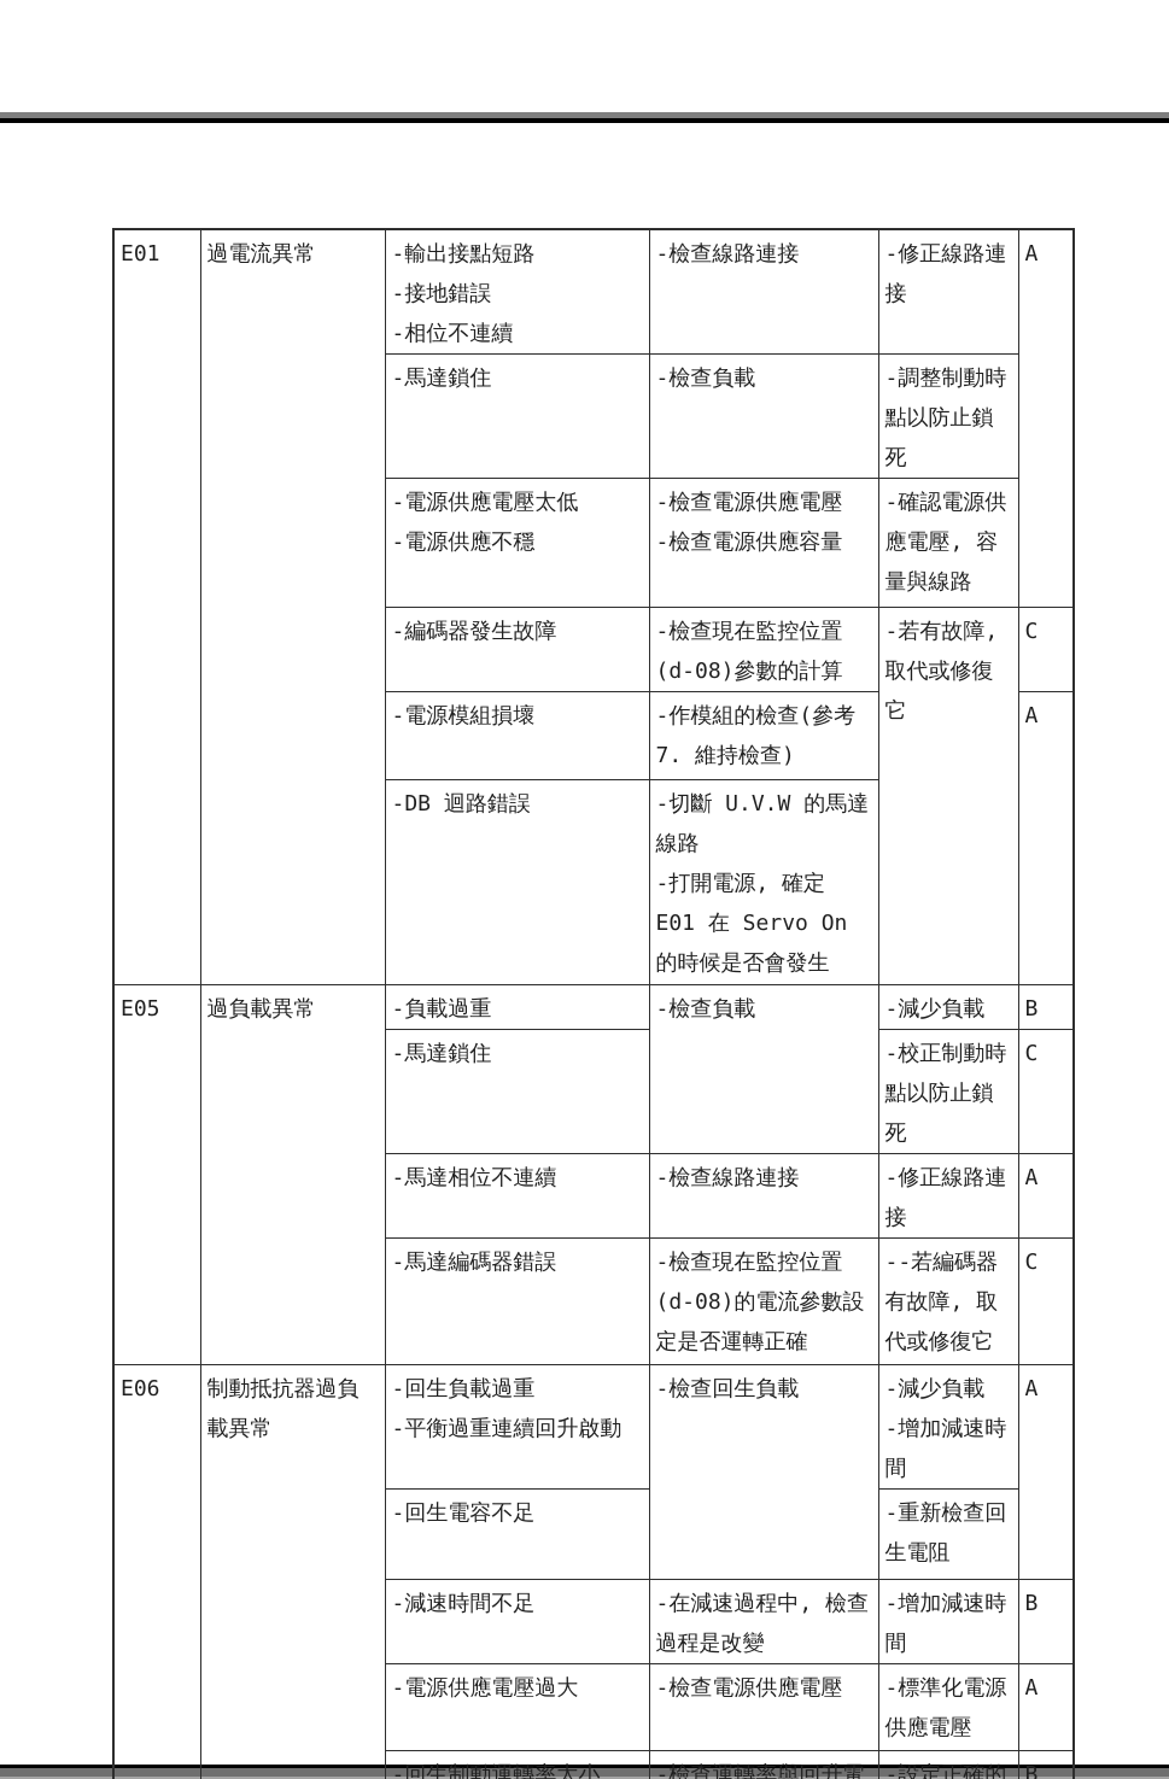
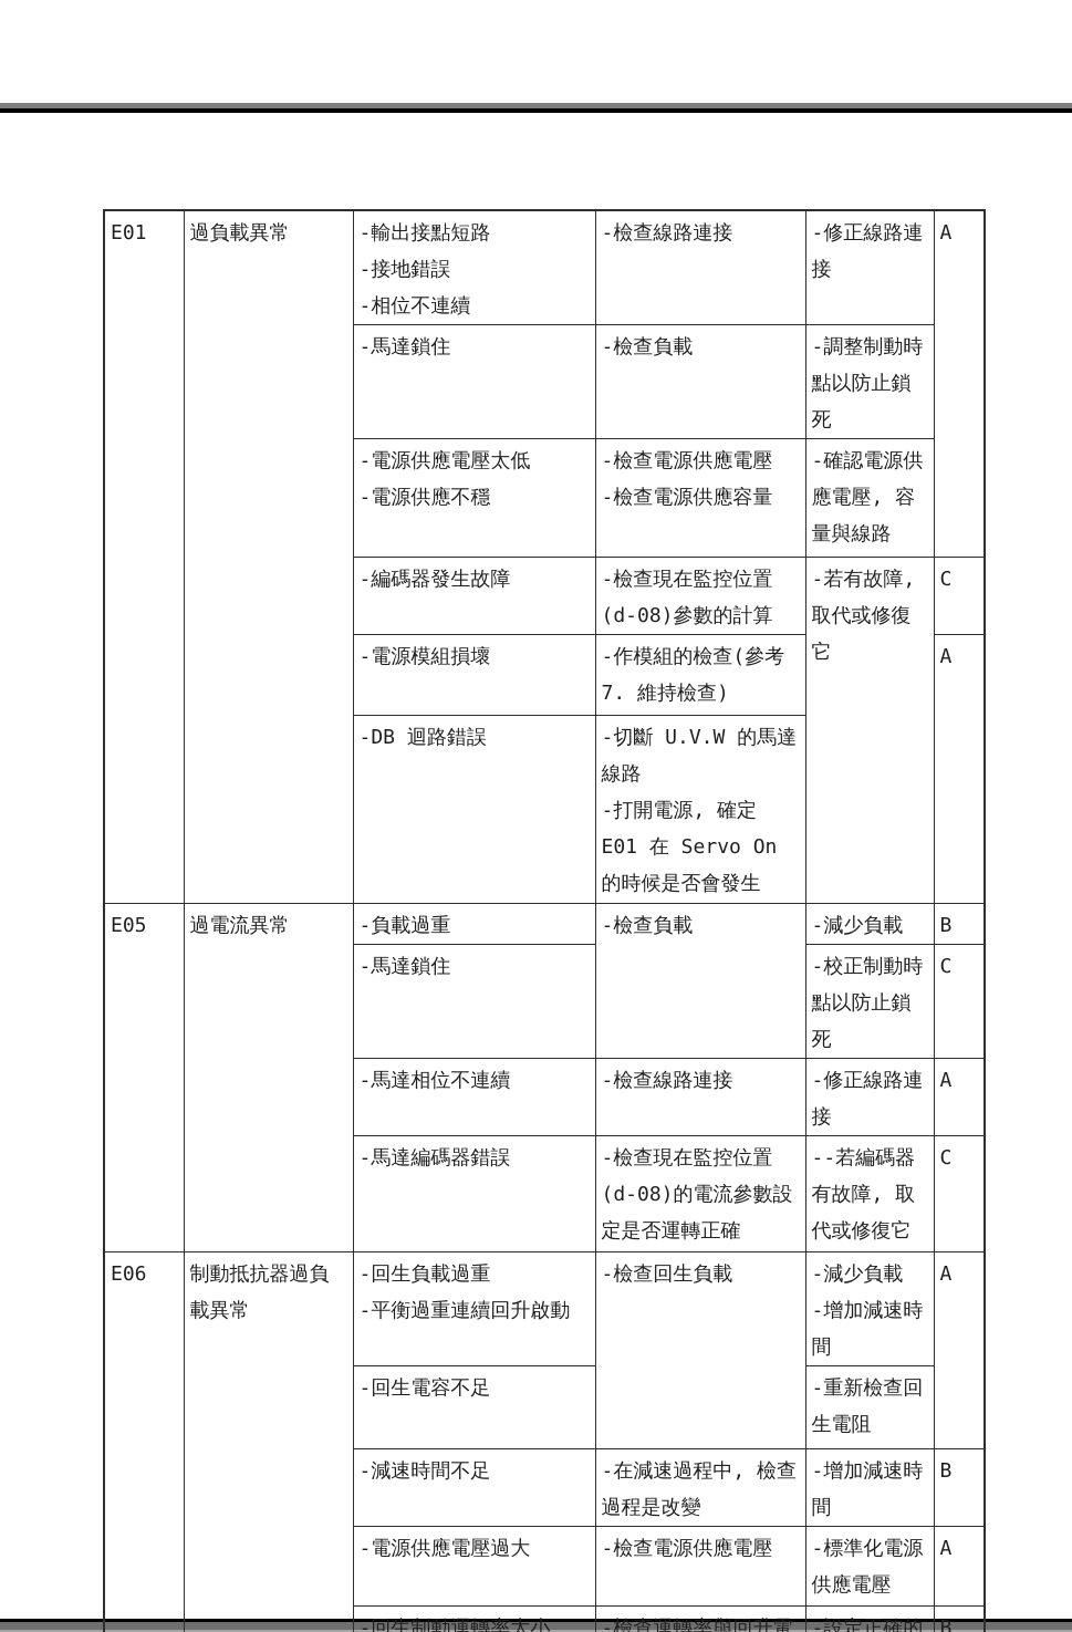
- E01	過電流異常	-輸出接點短路 -接地錯誤 -相位不連續	-檢查線路連接	-修正線路連接	A
+ E01	過負載異常	-輸出接點短路 -接地錯誤 -相位不連續	-檢查線路連接	-修正線路連接	A
  -馬達鎖住	-檢查負載	-調整制動時點以防止鎖死
  -電源供應電壓太低 -電源供應不穩	-檢查電源供應電壓 -檢查電源供應容量	-確認電源供應電壓, 容量與線路
  -編碼器發生故障	-檢查現在監控位置 (d-08)參數的計算	-若有故障, 取代或修復它	C
  -電源模組損壞	-作模組的檢查(參考 7. 維持檢查)	A
  -DB 迴路錯誤	-切斷 U.V.W 的馬達線路 -打開電源, 確定 E01 在 Servo On 的時候是否會發生
- E05	過負載異常	-負載過重	-檢查負載	-減少負載	B
+ E05	過電流異常	-負載過重	-檢查負載	-減少負載	B
  -馬達鎖住	-校正制動時點以防止鎖死	C
  -馬達相位不連續	-檢查線路連接	-修正線路連接	A
  -馬達編碼器錯誤	-檢查現在監控位置 (d-08)的電流參數設定是否運轉正確	--若編碼器有故障, 取代或修復它	C
  E06	制動抵抗器過負 載異常	-回生負載過重 -平衡過重連續回升啟動	-檢查回生負載	-減少負載 -增加減速時間	A
  -回生電容不足	-重新檢查回生電阻
  -減速時間不足	-在減速過程中, 檢查過程是改變	-增加減速時間	B
  -電源供應電壓過大	-檢查電源供應電壓	-標準化電源供應電壓	A
  -回生制動運轉率太小	-檢查運轉率與回升電	-設定正確的	B
